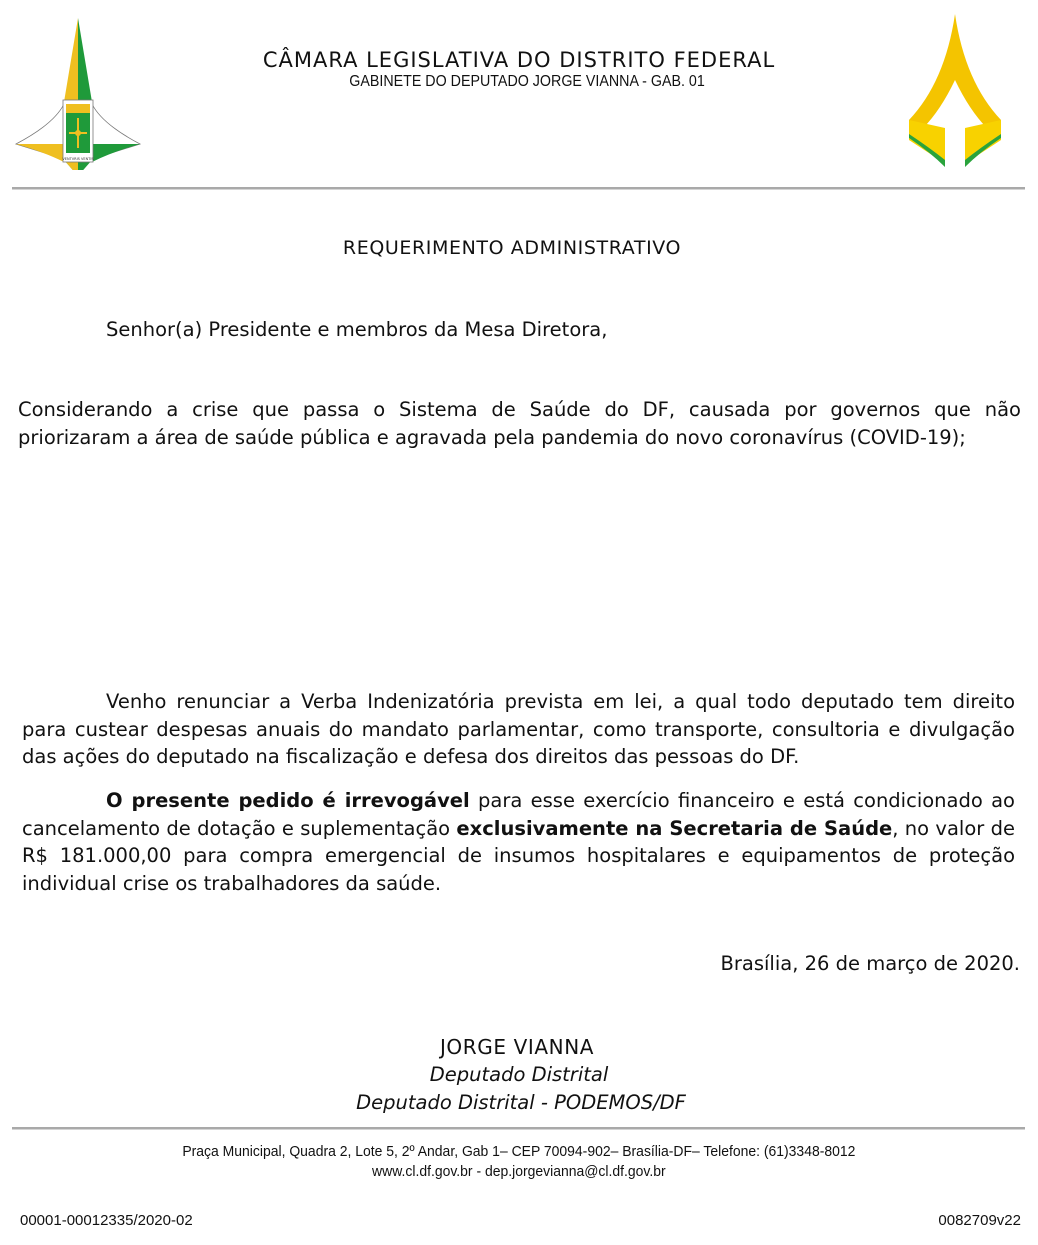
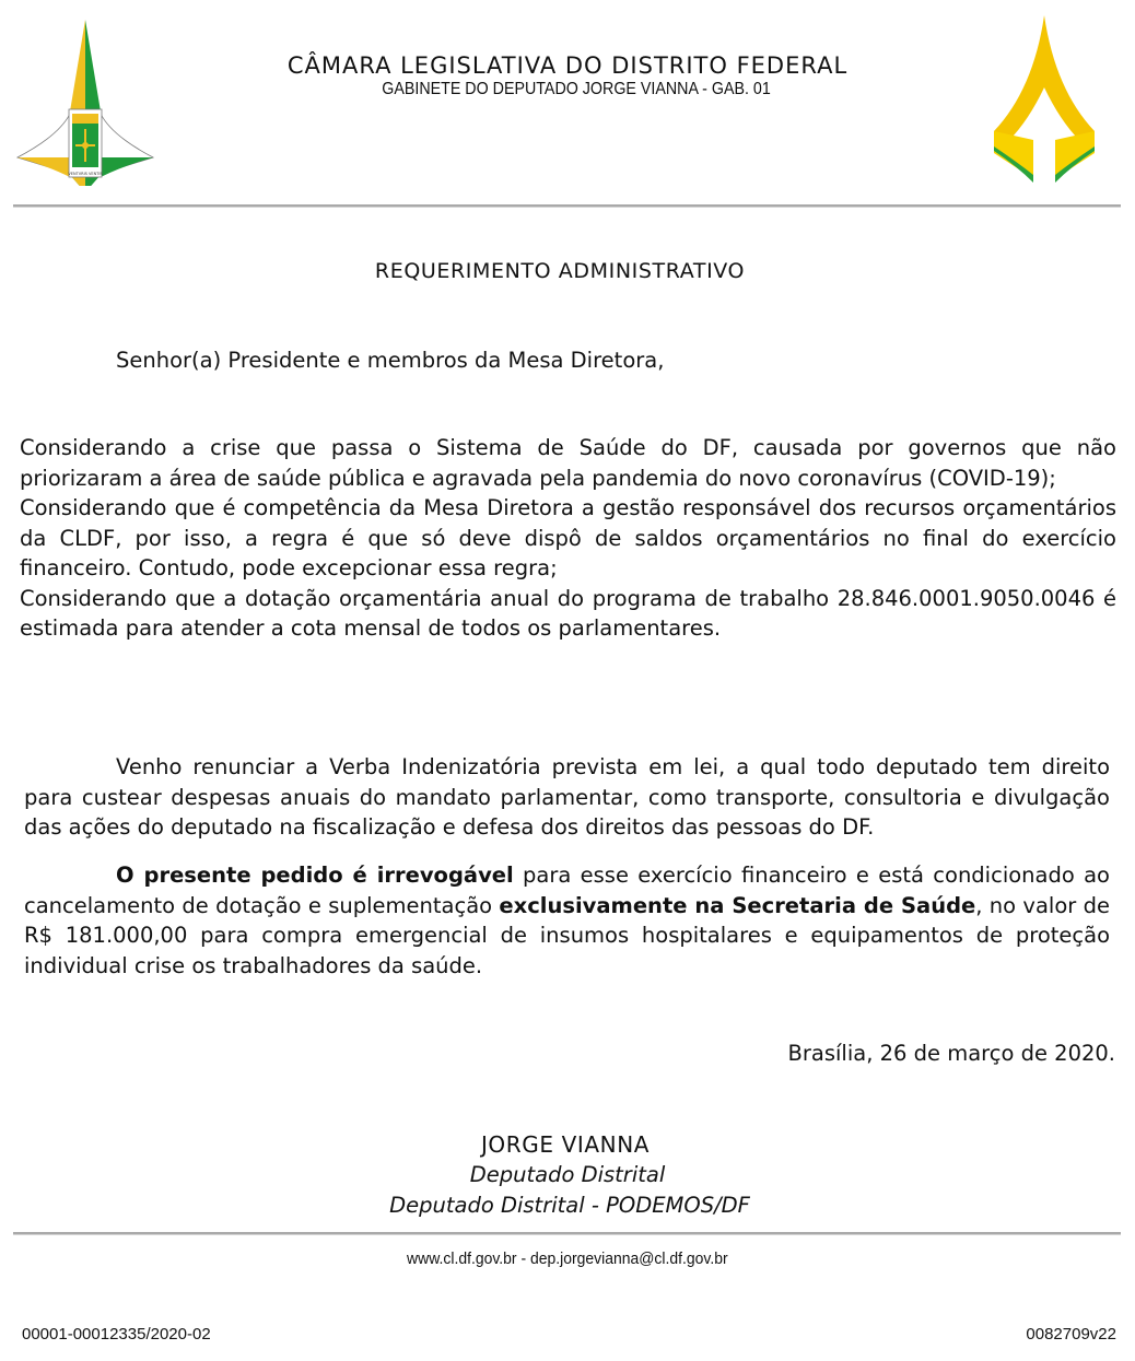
  CÂMARA LEGISLATIVA DO DISTRITO FEDERAL
  GABINETE DO DEPUTADO JORGE VIANNA - GAB. 01
  REQUERIMENTO ADMINISTRATIVO
  Senhor(a) Presidente e membros da Mesa Diretora,
  Considerando a crise que passa o Sistema de Saúde do DF, causada por governos que não priorizaram a área de saúde pública e agravada pela pandemia do novo coronavírus (COVID-19);
+ Considerando que é competência da Mesa Diretora a gestão responsável dos recursos orçamentários da CLDF, por isso, a regra é que só deve dispô de saldos orçamentários no final do exercício financeiro. Contudo, pode excepcionar essa regra;
+ Considerando que a dotação orçamentária anual do programa de trabalho 28.846.0001.9050.0046 é estimada para atender a cota mensal de todos os parlamentares.
  Venho renunciar a Verba Indenizatória prevista em lei, a qual todo deputado tem direito para custear despesas anuais do mandato parlamentar, como transporte, consultoria e divulgação das ações do deputado na fiscalização e defesa dos direitos das pessoas do DF.
  O presente pedido é irrevogável para esse exercício financeiro e está condicionado ao cancelamento de dotação e suplementação exclusivamente na Secretaria de Saúde, no valor de R$ 181.000,00 para compra emergencial de insumos hospitalares e equipamentos de proteção individual crise os trabalhadores da saúde.
  Brasília, 26 de março de 2020.
  JORGE VIANNA
  Deputado Distrital
  Deputado Distrital - PODEMOS/DF
- Praça Municipal, Quadra 2, Lote 5, 2º Andar, Gab 1– CEP 70094-902– Brasília-DF– Telefone: (61)3348-8012
  www.cl.df.gov.br - dep.jorgevianna@cl.df.gov.br
  00001-00012335/2020-02
  0082709v22
